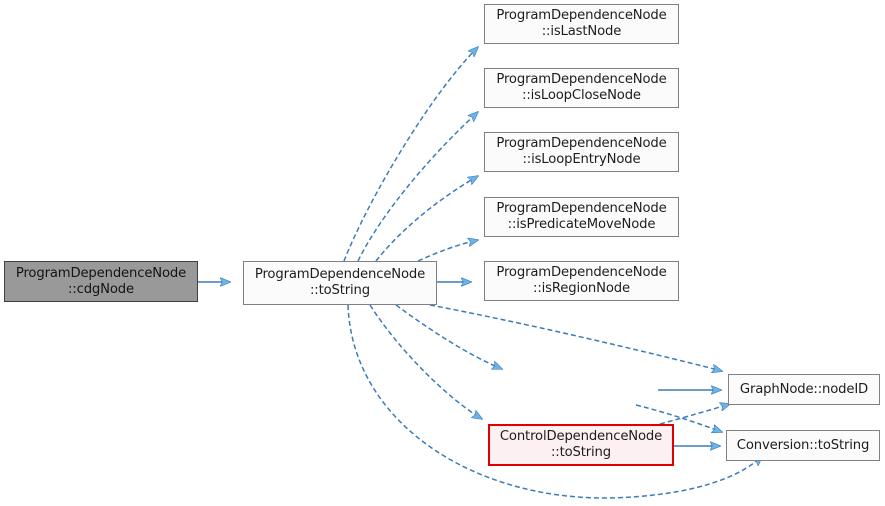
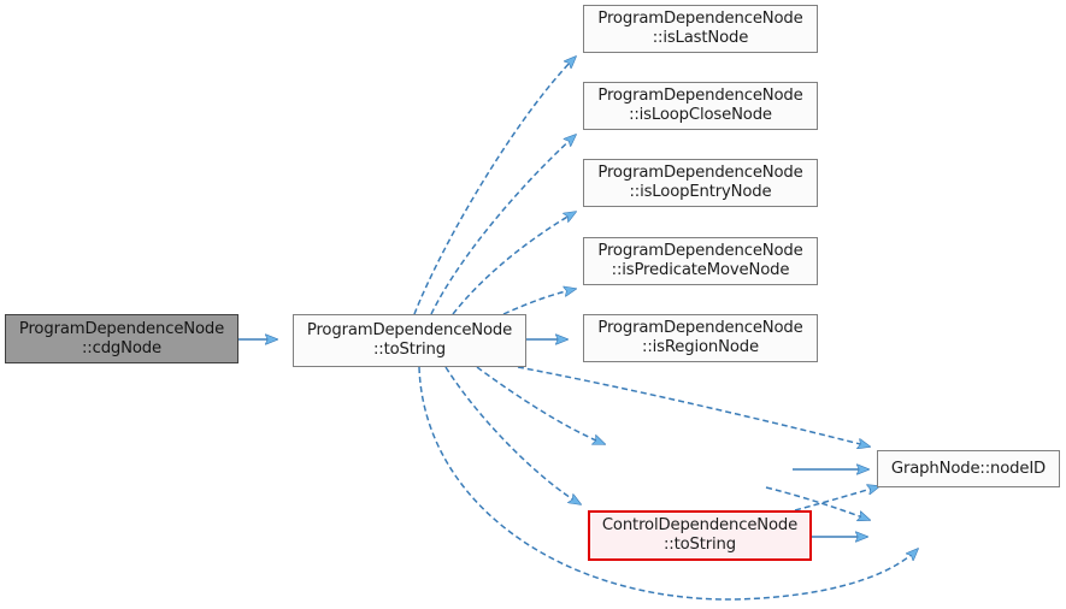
  ProgramDependenceNode
  ::cdgNode
  ProgramDependenceNode
  ::toString
  ProgramDependenceNode
  ::isLastNode
  ProgramDependenceNode
  ::isLoopCloseNode
  ProgramDependenceNode
  ::isLoopEntryNode
  ProgramDependenceNode
  ::isPredicateMoveNode
  ProgramDependenceNode
  ::isRegionNode
  ControlDependenceNode
  ::toString
  GraphNode::nodeID
- Conversion::toString
